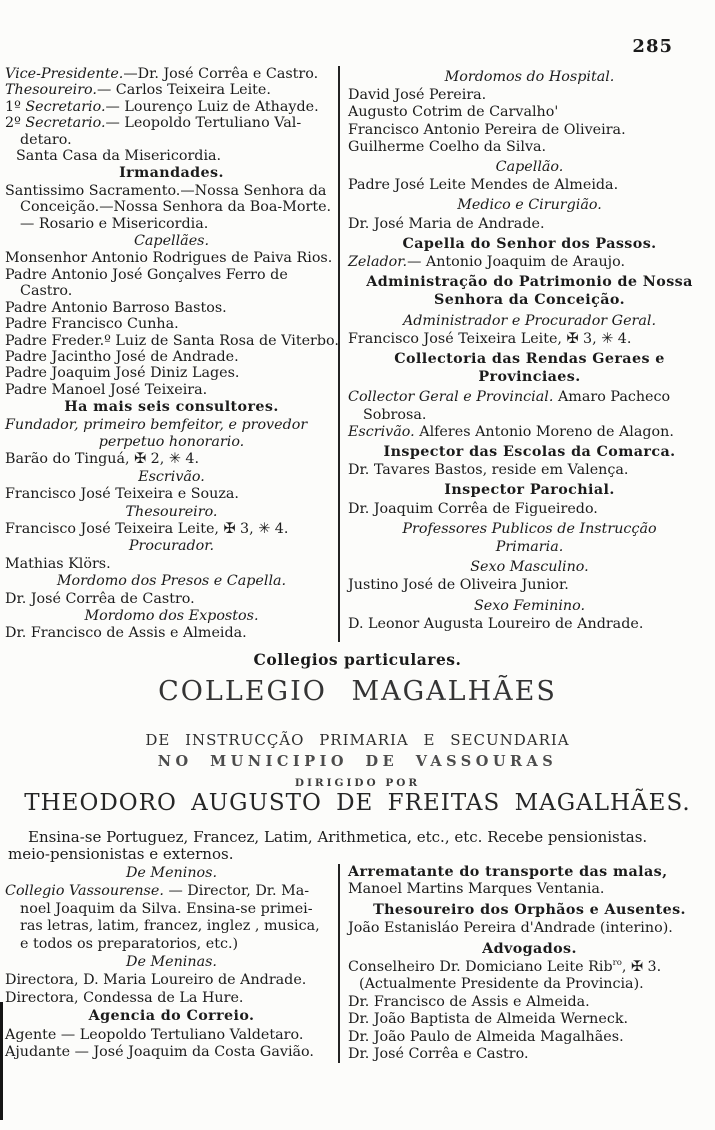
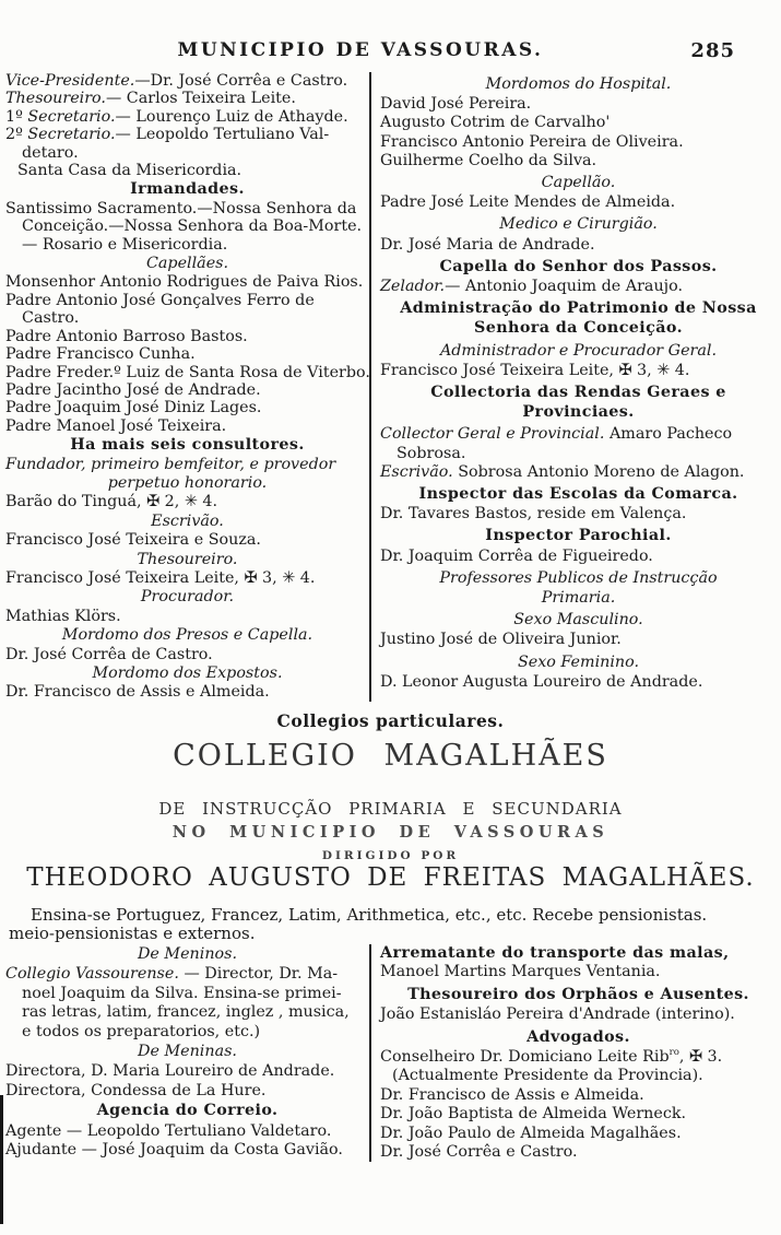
+ MUNICIPIO DE VASSOURAS.
  285
  Vice-Presidente.—Dr. José Corrêa e Castro.
  Thesoureiro.— Carlos Teixeira Leite.
  1º Secretario.— Lourenço Luiz de Athayde.
  2º Secretario.— Leopoldo Tertuliano Val-
  detaro.
  Santa Casa da Misericordia.
  Irmandades.
  Santissimo Sacramento.—Nossa Senhora da
  Conceição.—Nossa Senhora da Boa-Morte.
  — Rosario e Misericordia.
  Capellães.
  Monsenhor Antonio Rodrigues de Paiva Rios.
  Padre Antonio José Gonçalves Ferro de
  Castro.
  Padre Antonio Barroso Bastos.
  Padre Francisco Cunha.
  Padre Freder.º Luiz de Santa Rosa de Viterbo.
  Padre Jacintho José de Andrade.
  Padre Joaquim José Diniz Lages.
  Padre Manoel José Teixeira.
  Ha mais seis consultores.
  Fundador, primeiro bemfeitor, e provedor
  perpetuo honorario.
  Barão do Tinguá, ✠ 2, ✳ 4.
  Escrivão.
  Francisco José Teixeira e Souza.
  Thesoureiro.
  Francisco José Teixeira Leite, ✠ 3, ✳ 4.
  Procurador.
  Mathias Klörs.
  Mordomo dos Presos e Capella.
  Dr. José Corrêa de Castro.
  Mordomo dos Expostos.
  Dr. Francisco de Assis e Almeida.
  Mordomos do Hospital.
  David José Pereira.
  Augusto Cotrim de Carvalho'
  Francisco Antonio Pereira de Oliveira.
  Guilherme Coelho da Silva.
  Capellão.
  Padre José Leite Mendes de Almeida.
  Medico e Cirurgião.
  Dr. José Maria de Andrade.
  Capella do Senhor dos Passos.
  Zelador.— Antonio Joaquim de Araujo.
  Administração do Patrimonio de Nossa
  Senhora da Conceição.
  Administrador e Procurador Geral.
  Francisco José Teixeira Leite, ✠ 3, ✳ 4.
  Collectoria das Rendas Geraes e
  Provinciaes.
  Collector Geral e Provincial. Amaro Pacheco
  Sobrosa.
- Escrivão. Alferes Antonio Moreno de Alagon.
+ Escrivão. Sobrosa Antonio Moreno de Alagon.
  Inspector das Escolas da Comarca.
  Dr. Tavares Bastos, reside em Valença.
  Inspector Parochial.
  Dr. Joaquim Corrêa de Figueiredo.
  Professores Publicos de Instrucção
  Primaria.
  Sexo Masculino.
  Justino José de Oliveira Junior.
  Sexo Feminino.
  D. Leonor Augusta Loureiro de Andrade.
  Collegios particulares.
  COLLEGIO MAGALHÃES
  DE INSTRUCÇÃO PRIMARIA E SECUNDARIA
  NO MUNICIPIO DE VASSOURAS
  DIRIGIDO POR
  THEODORO AUGUSTO DE FREITAS MAGALHÃES.
  Ensina-se Portuguez, Francez, Latim, Arithmetica, etc., etc. Recebe pensionistas.
  meio-pensionistas e externos.
  De Meninos.
  Collegio Vassourense. — Director, Dr. Ma-
  noel Joaquim da Silva. Ensina-se primei-
  ras letras, latim, francez, inglez , musica,
  e todos os preparatorios, etc.)
  De Meninas.
  Directora, D. Maria Loureiro de Andrade.
  Directora, Condessa de La Hure.
  Agencia do Correio.
  Agente — Leopoldo Tertuliano Valdetaro.
  Ajudante — José Joaquim da Costa Gavião.
  Arrematante do transporte das malas,
  Manoel Martins Marques Ventania.
  Thesoureiro dos Orphãos e Ausentes.
  João Estanisláo Pereira d'Andrade (interino).
  Advogados.
  Conselheiro Dr. Domiciano Leite Ribro, ✠ 3.
  (Actualmente Presidente da Provincia).
  Dr. Francisco de Assis e Almeida.
  Dr. João Baptista de Almeida Werneck.
  Dr. João Paulo de Almeida Magalhães.
  Dr. José Corrêa e Castro.
